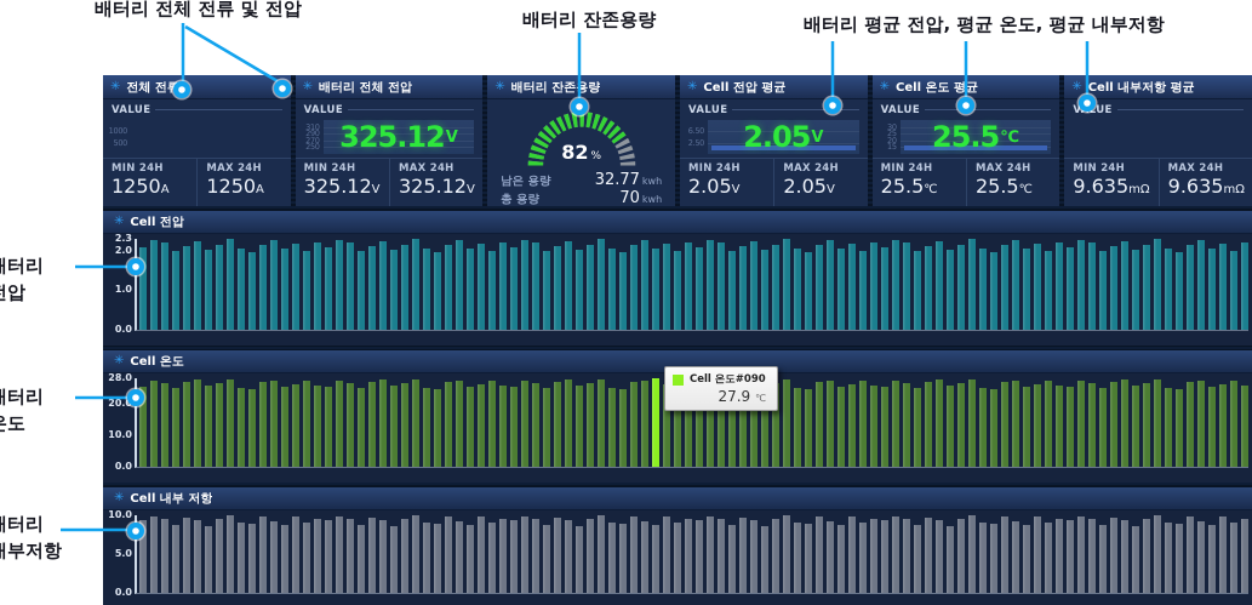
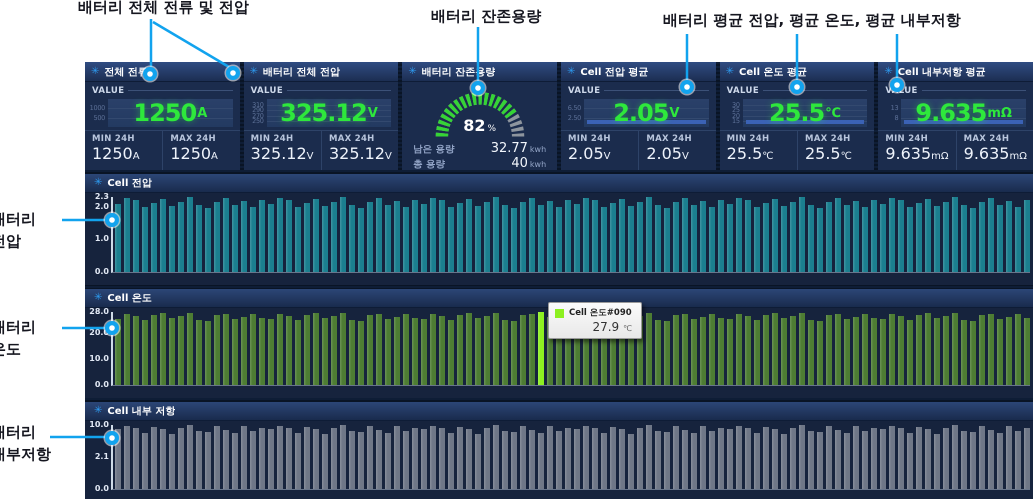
  배터리 전체 전류 및 전압
  배터리 잔존용량
  배터리 평균 전압, 평균 온도, 평균 내부저항
  부저항
  ✳
  전체 전류
  VALUE
  1000
  500
+ 1250
+ A
  MIN 24H
  1250A
  MAX 24H
  1250A
  ✳
  배터리 전체 전압
  VALUE
  310
  290
  270
  250
  325.12
  V
  MIN 24H
  325.12V
  MAX 24H
  325.12V
  ✳
  배터리 잔존용량
  82 %
  남은 용량
  32.77 kwh
  총 용량
- 70 kwh
+ 40 kwh
  ✳
  Cell 전압 평균
  VALUE
  6.50
  2.50
  2.05
  V
  MIN 24H
  2.05V
  MAX 24H
  2.05V
  ✳
  Cell 온도 평균
  VALUE
  30
  25
  20
  15
  25.5
  ℃
  MIN 24H
  25.5℃
  MAX 24H
  25.5℃
  ✳
  Cell 내부저항 평균
  VLUE
+ 13
+ 8
+ 9.635
+ mΩ
  MIN 24H
  9.635mΩ
  MAX 24H
  9.635mΩ
  ✳
  Cell 전압
  2.3
  2.0
  1.0
  0.0
  ✳
  Cell 온도
  28.0
  20.0
  10.0
  0.0
  Cell 온도#090
  27.9 ℃
  ✳
  Cell 내부 저항
  10.0
- 5.0
+ 2.1
  0.0
